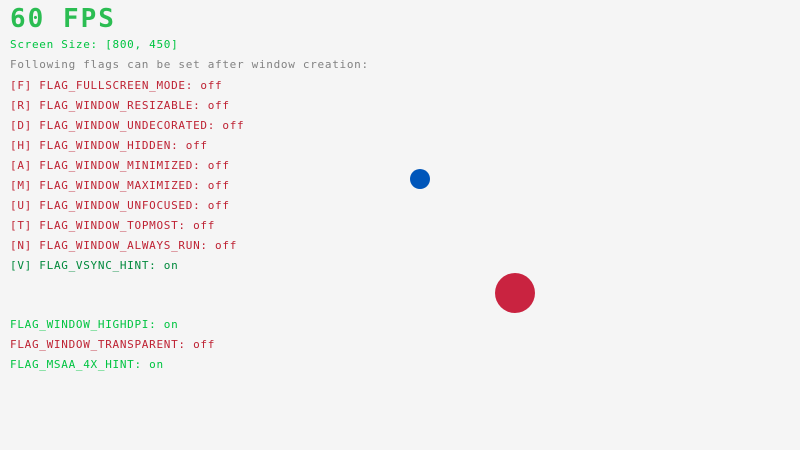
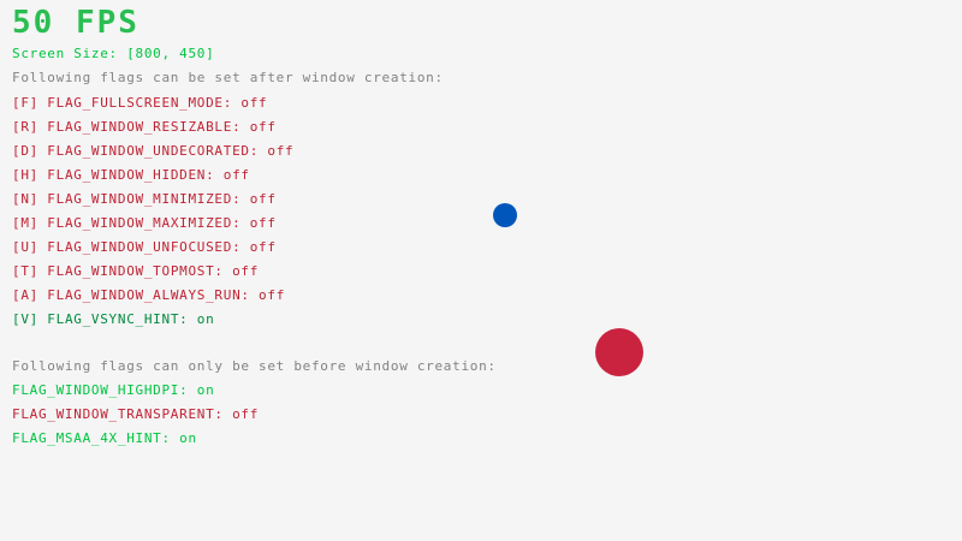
- 60 FPS
+ 50 FPS
  Screen Size: [800, 450]
  Following flags can be set after window creation:
  [F] FLAG_FULLSCREEN_MODE: off
  [R] FLAG_WINDOW_RESIZABLE: off
  [D] FLAG_WINDOW_UNDECORATED: off
  [H] FLAG_WINDOW_HIDDEN: off
- [A] FLAG_WINDOW_MINIMIZED: off
+ [N] FLAG_WINDOW_MINIMIZED: off
  [M] FLAG_WINDOW_MAXIMIZED: off
  [U] FLAG_WINDOW_UNFOCUSED: off
  [T] FLAG_WINDOW_TOPMOST: off
- [N] FLAG_WINDOW_ALWAYS_RUN: off
+ [A] FLAG_WINDOW_ALWAYS_RUN: off
  [V] FLAG_VSYNC_HINT: on
+ Following flags can only be set before window creation:
  FLAG_WINDOW_HIGHDPI: on
  FLAG_WINDOW_TRANSPARENT: off
  FLAG_MSAA_4X_HINT: on
